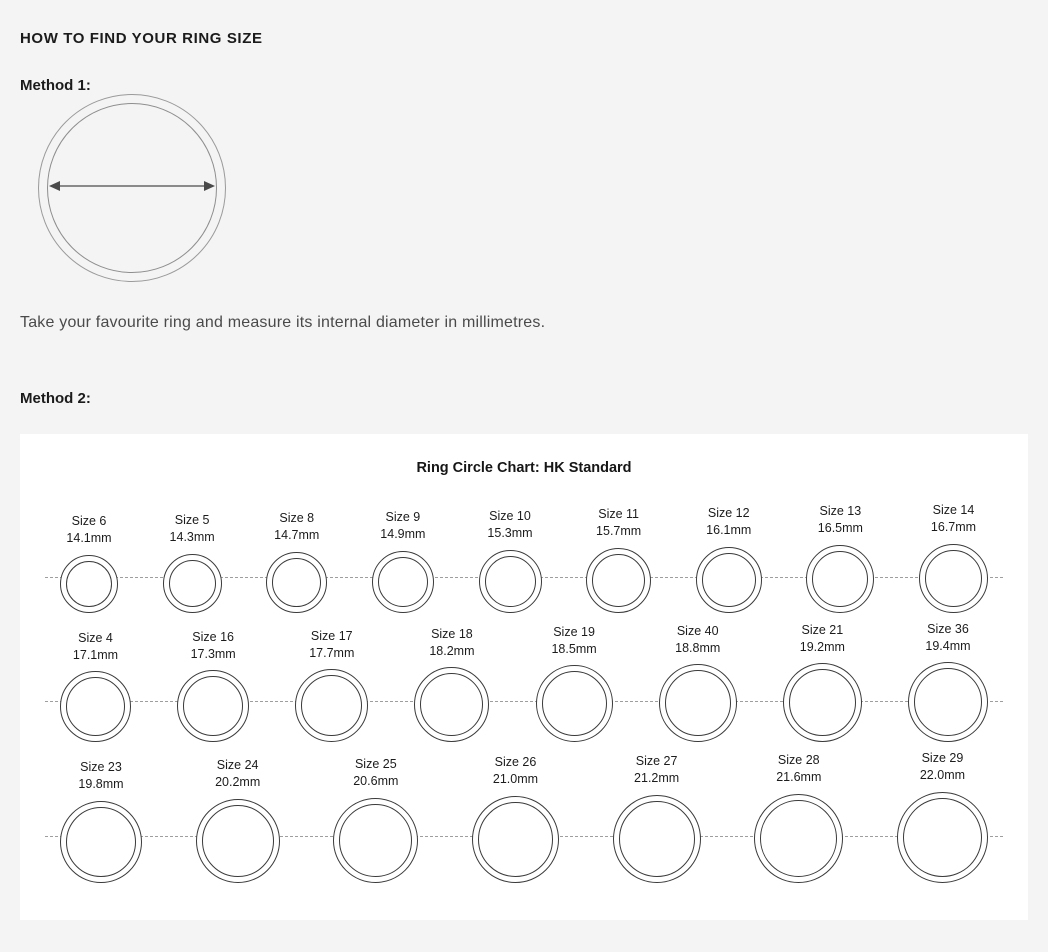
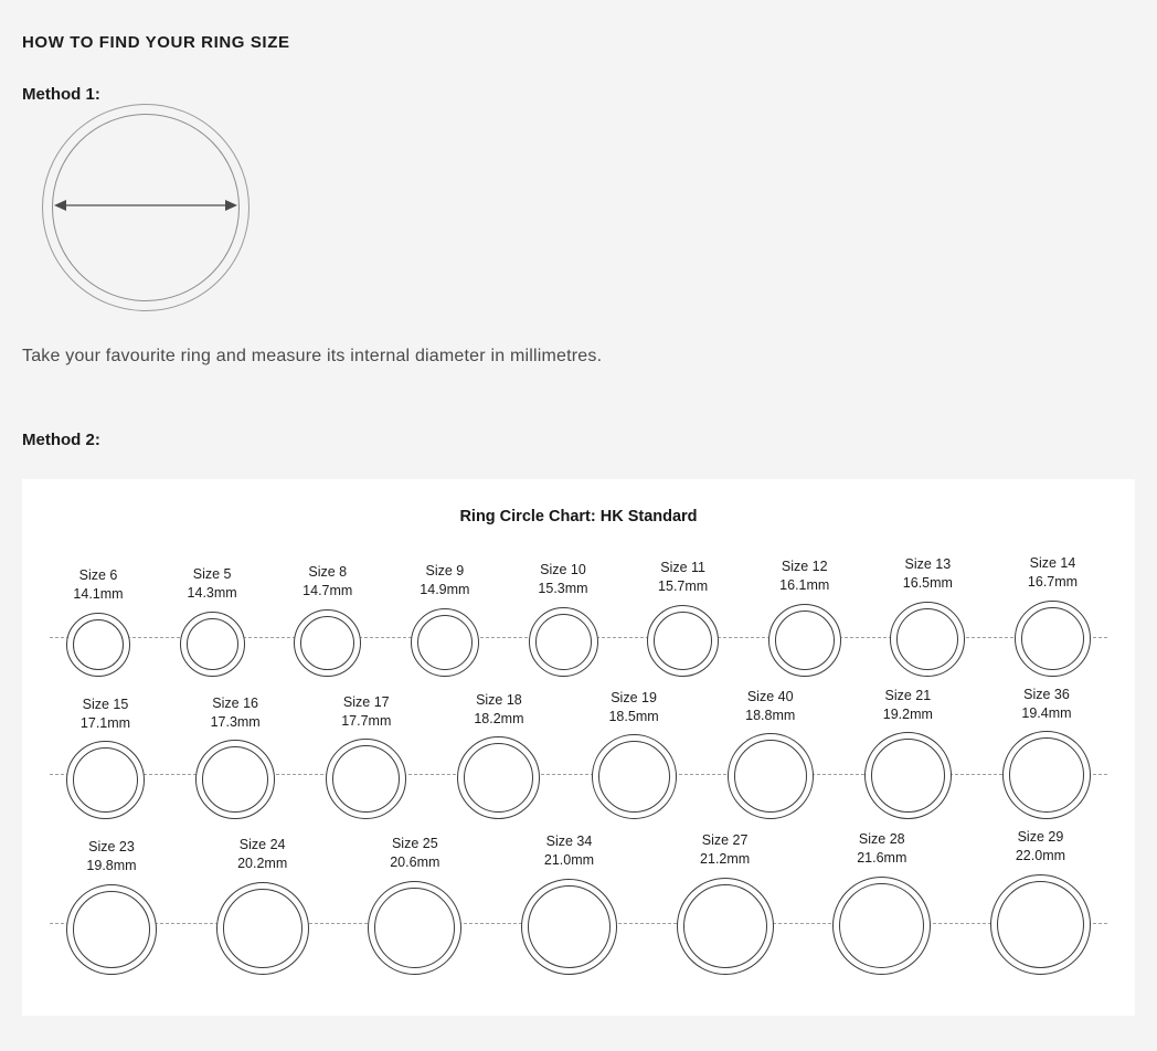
  HOW TO FIND YOUR RING SIZE
  Method 1:
  Take your favourite ring and measure its internal diameter in millimetres.
  Method 2:
  Ring Circle Chart: HK Standard
  Size 6
  14.1mm
  Size 5
  14.3mm
  Size 8
  14.7mm
  Size 9
  14.9mm
  Size 10
  15.3mm
  Size 11
  15.7mm
  Size 12
  16.1mm
  Size 13
  16.5mm
  Size 14
  16.7mm
- Size 4
+ Size 15
  17.1mm
  Size 16
  17.3mm
  Size 17
  17.7mm
  Size 18
  18.2mm
  Size 19
  18.5mm
  Size 40
  18.8mm
  Size 21
  19.2mm
  Size 36
  19.4mm
  Size 23
  19.8mm
  Size 24
  20.2mm
  Size 25
  20.6mm
- Size 26
+ Size 34
  21.0mm
  Size 27
  21.2mm
  Size 28
  21.6mm
  Size 29
  22.0mm
